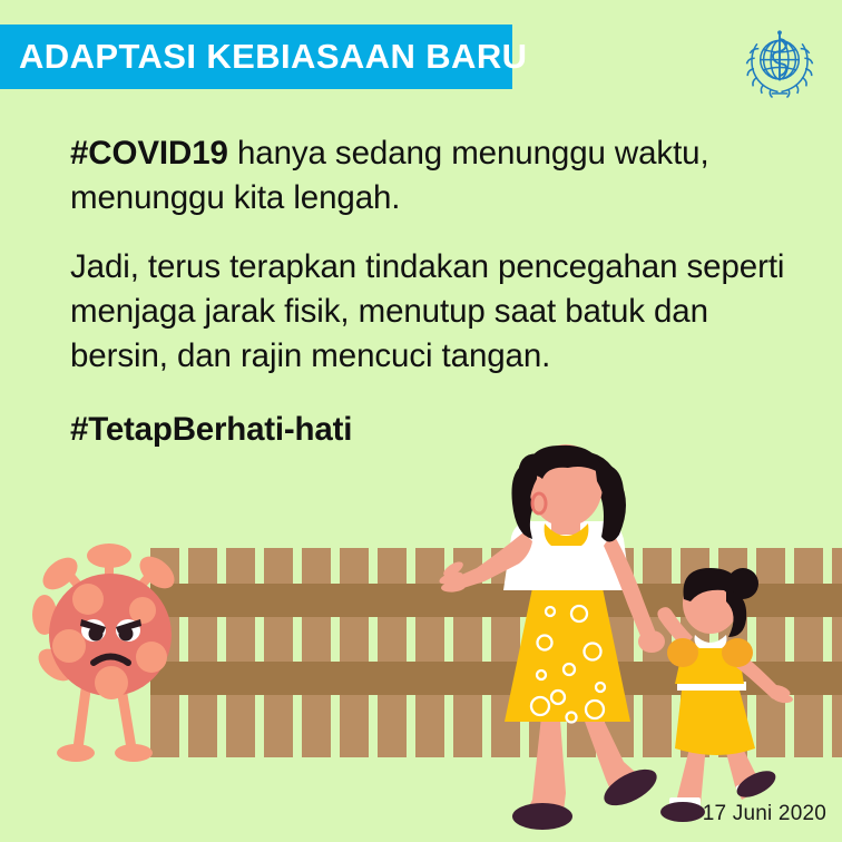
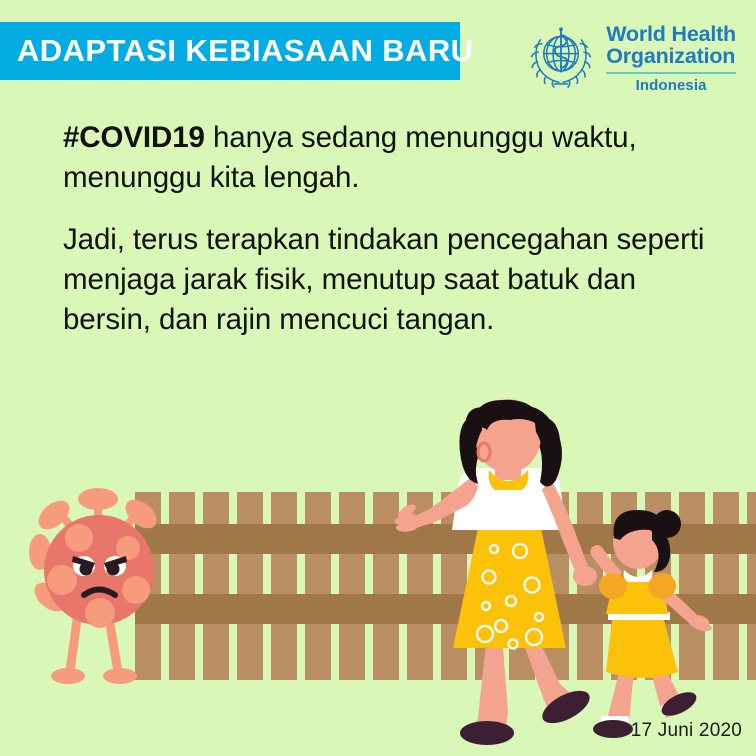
  ADAPTASI KEBIASAAN BARU
+ World Health
+ Organization
+ Indonesia
  #COVID19 hanya sedang menunggu waktu, menunggu kita lengah.
  Jadi, terus terapkan tindakan pencegahan seperti menjaga jarak fisik, menutup saat batuk dan bersin, dan rajin mencuci tangan.
- #TetapBerhati-hati
  17 Juni 2020
